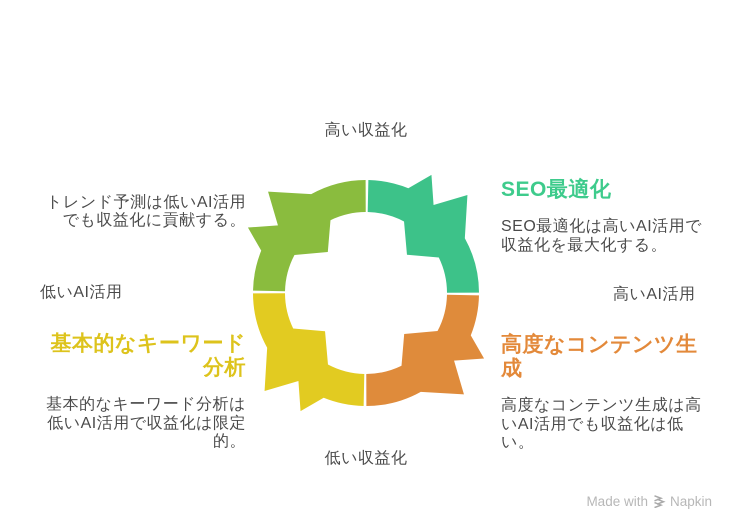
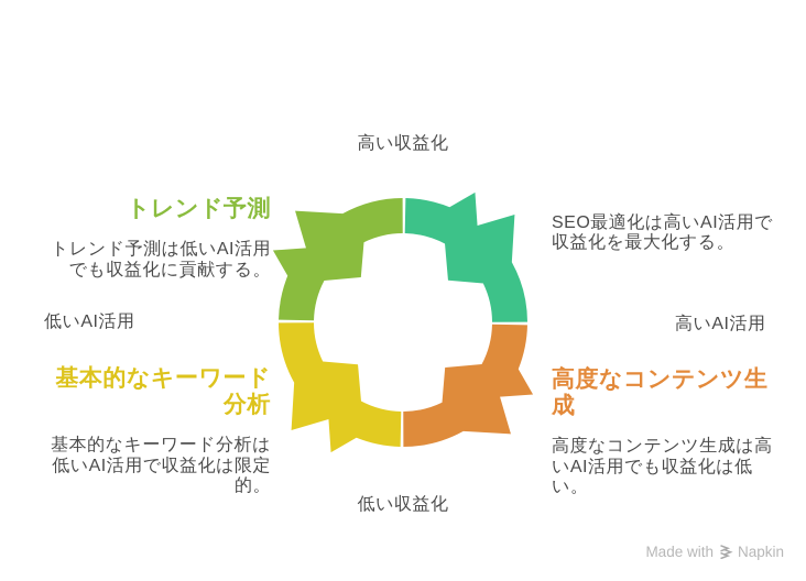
  高い収益化
  低い収益化
  低いAI活用
  高いAI活用
+ トレンド予測
  トレンド予測は低いAI活用
  でも収益化に貢献する。
- SEO最適化
  SEO最適化は高いAI活用で
  収益化を最大化する。
  基本的なキーワード
  分析
  基本的なキーワード分析は
  低いAI活用で収益化は限定
  的。
  高度なコンテンツ生
  成
  高度なコンテンツ生成は高
  いAI活用でも収益化は低
  い。
  Made with
  Napkin
